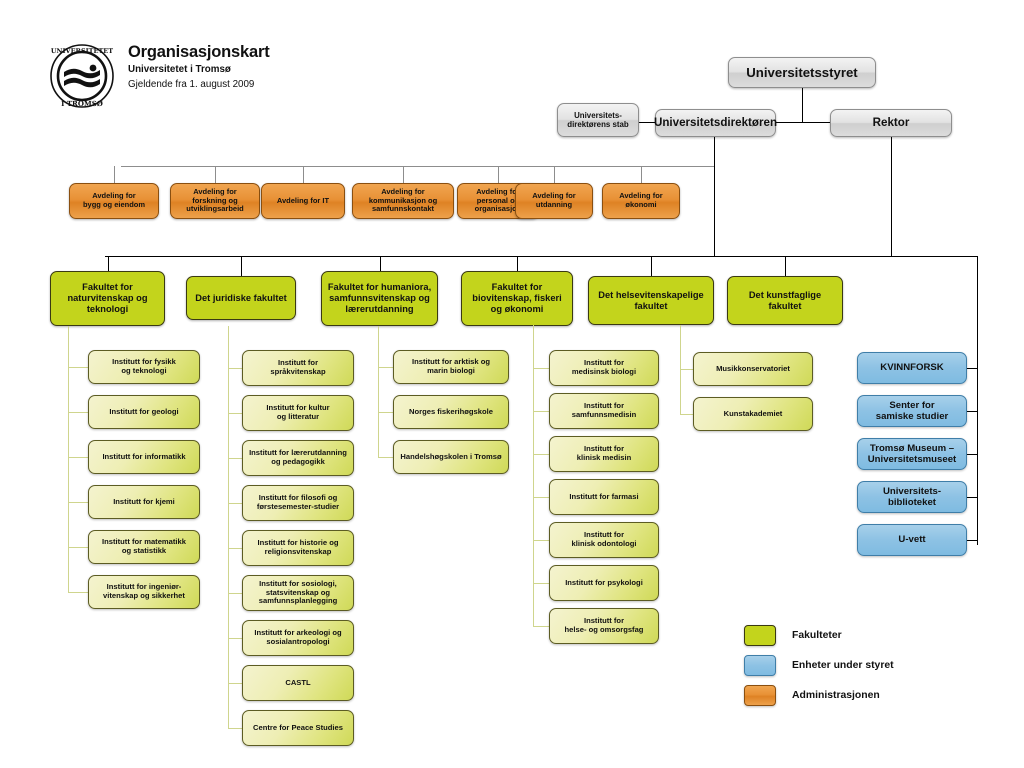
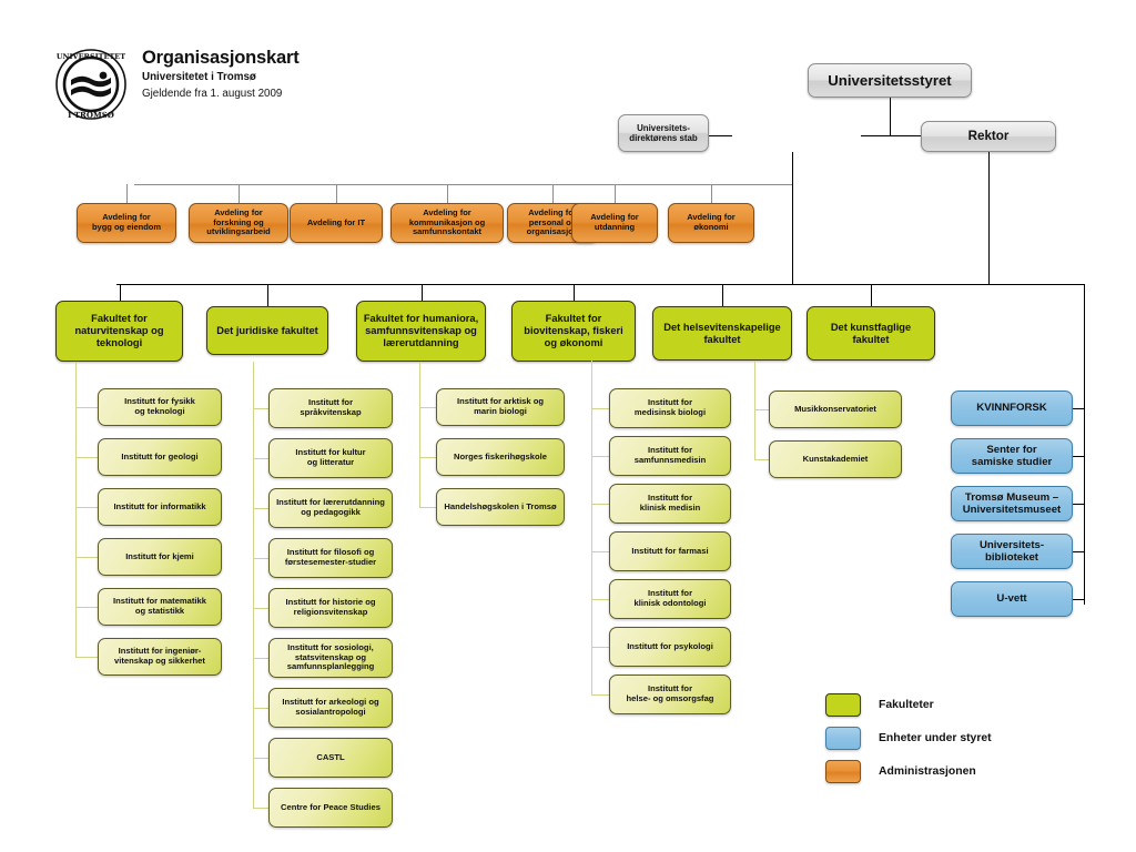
  UNIVERSITETET
  I TROMSØ
  Organisasjonskart
  Universitetet i Tromsø
  Gjeldende fra 1. august 2009
  Universitetsstyret
- Universitetsdirektøren
  Rektor
  Universitets-
  direktørens stab
  Avdeling for
  bygg og eiendom
  Avdeling for
  forskning og
  utviklingsarbeid
  Avdeling for IT
  Avdeling for
  kommunikasjon og
  samfunnskontakt
  Avdeling f
  personal o
  organisasj
  Avdeling for
  utdanning
  Avdeling for
  økonomi
  Fakultet for
  naturvitenskap og
  teknologi
  Institutt for fysikk
  og teknologi
  Institutt for geologi
  Institutt for informatikk
  Institutt for kjemi
  Institutt for matematikk
  og statistikk
  Institutt for ingeniør-
  vitenskap og sikkerhet
  Det juridiske fakultet
  Fakultet for humaniora,
  samfunnsvitenskap og
  lærerutdanning
  Institutt for
  språkvitenskap
  Institutt for kultur
  og litteratur
  Institutt for lærerutdanning
  og pedagogikk
  Institutt for filosofi og
  førstesemester-studier
  Institutt for historie og
  religionsvitenskap
  Institutt for sosiologi,
  statsvitenskap og
  samfunnsplanlegging
  Institutt for arkeologi og
  sosialantropologi
  CASTL
  Centre for Peace Studies
  Fakultet for
  biovitenskap, fiskeri
  og økonomi
  Institutt for arktisk og
  marin biologi
  Norges fiskerihøgskole
  Handelshøgskolen i Tromsø
  Det helsevitenskapelige
  fakultet
  Institutt for
  medisinsk biologi
  Institutt for
  samfunnsmedisin
  Institutt for
  klinisk medisin
  Institutt for farmasi
  Institutt for
  klinisk odontologi
  Institutt for psykologi
  Institutt for
  helse- og omsorgsfag
  Det kunstfaglige
  fakultet
  Musikkonservatoriet
  Kunstakademiet
  KVINNFORSK
  Senter for
  samiske studier
  Tromsø Museum –
  Universitetsmuseet
  Universitets-
  biblioteket
  U-vett
  Fakulteter
  Enheter under styret
  Administrasjonen
